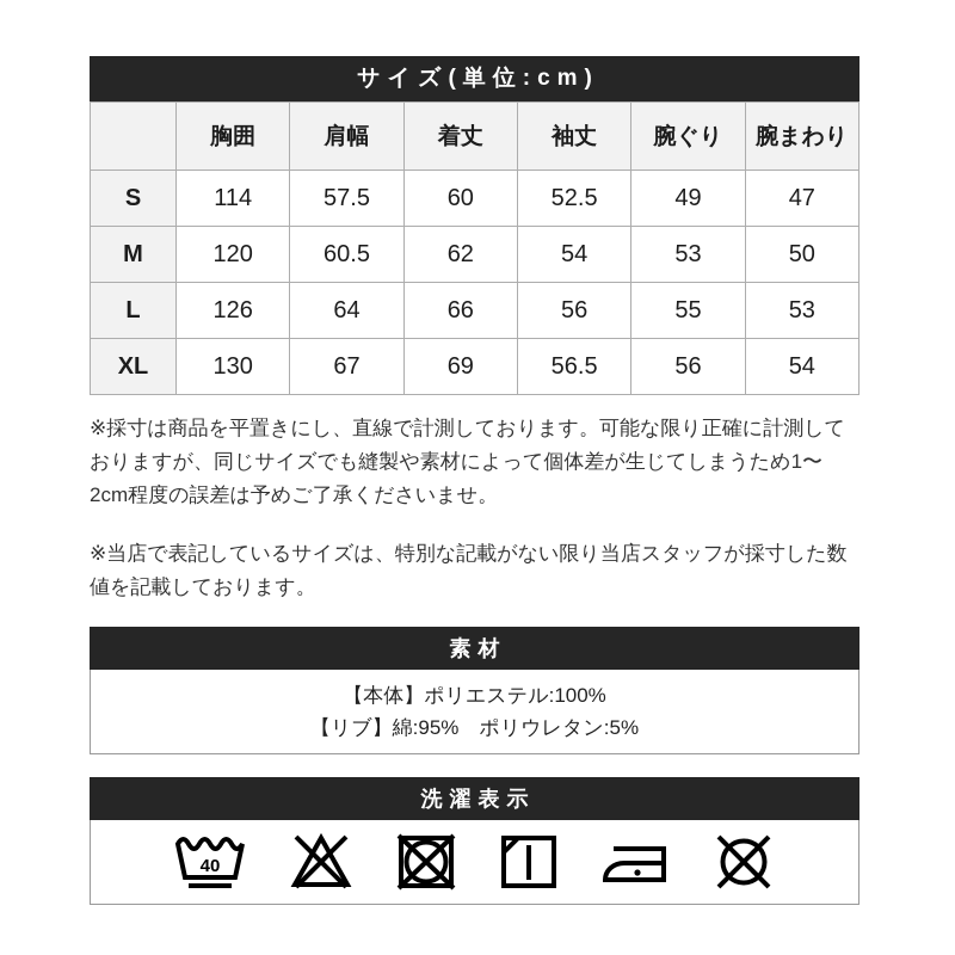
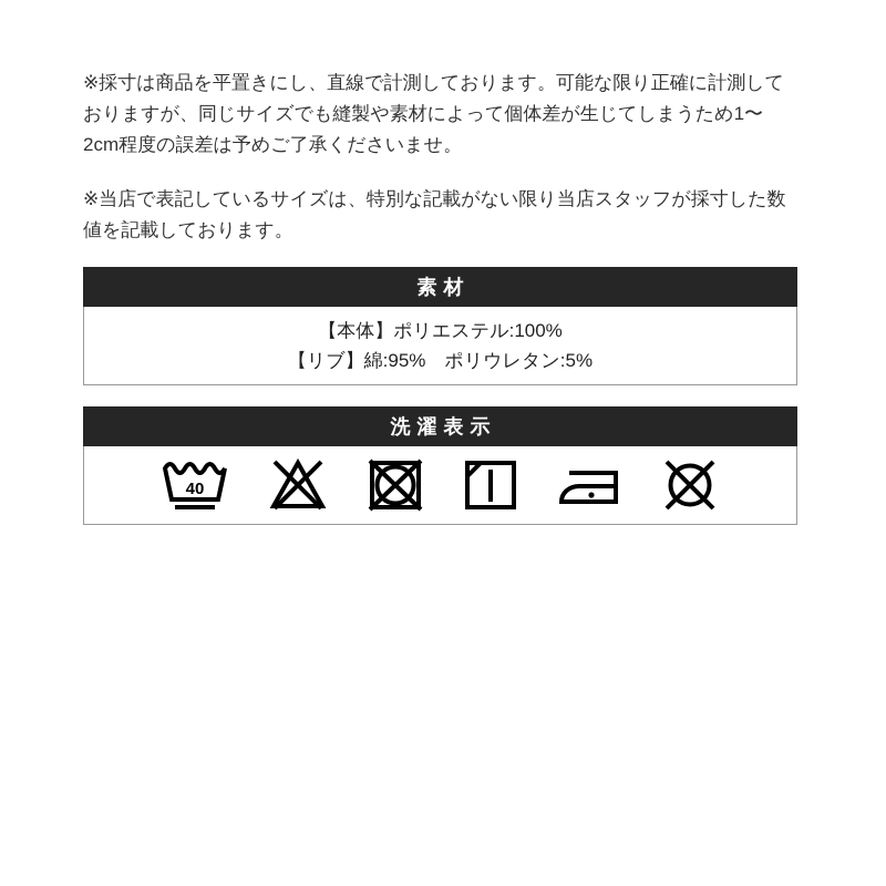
- サイズ(単位:cm)
- 	胸囲	肩幅	着丈	袖丈	腕ぐり	腕まわり
- S	114	57.5	60	52.5	49	47
- M	120	60.5	62	54	53	50
- L	126	64	66	56	55	53
- XL	130	67	69	56.5	56	54
  ※採寸は商品を平置きにし、直線で計測しております。可能な限り正確に計測しておりますが、同じサイズでも縫製や素材によって個体差が生じてしまうため1〜2cm程度の誤差は予めご了承くださいませ。
  ※当店で表記しているサイズは、特別な記載がない限り当店スタッフが採寸した数値を記載しております。
  素材
  【本体】ポリエステル:100%
  【リブ】綿:95% ポリウレタン:5%
  洗濯表示
  40
